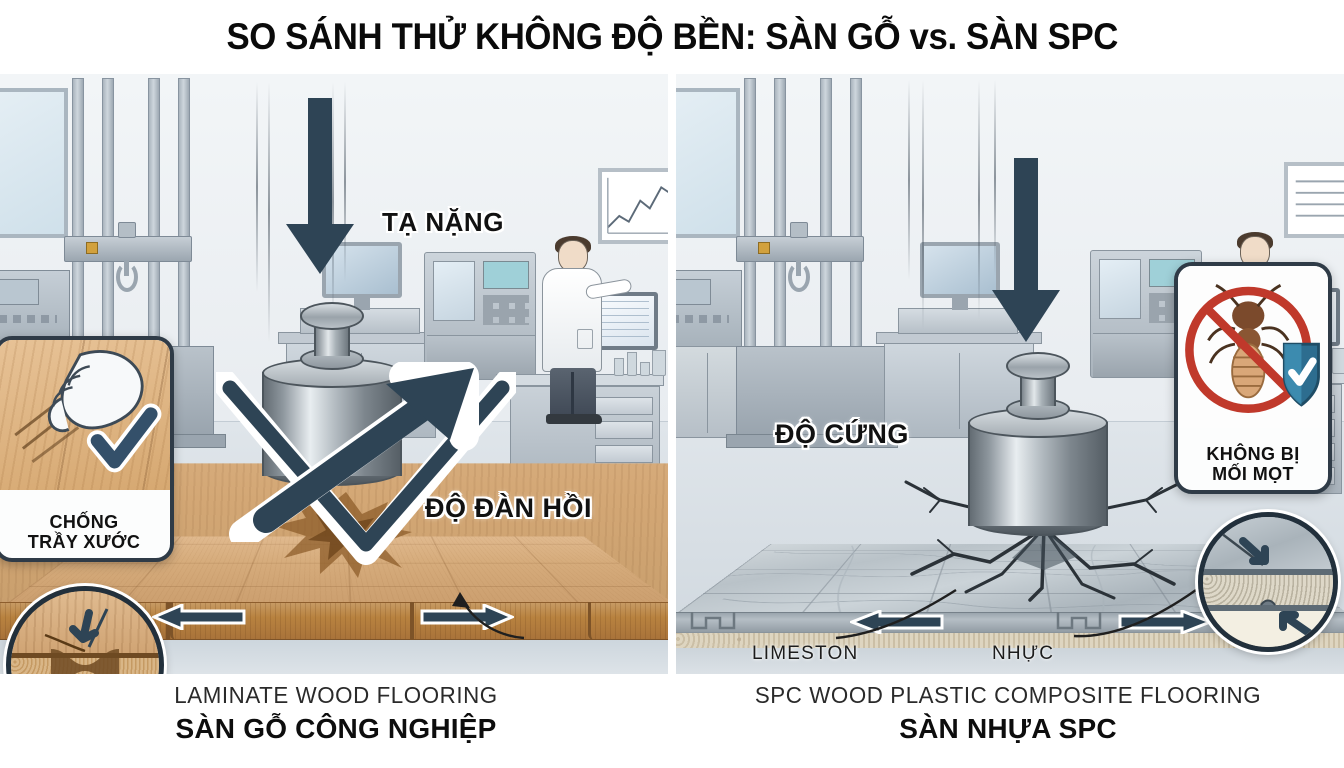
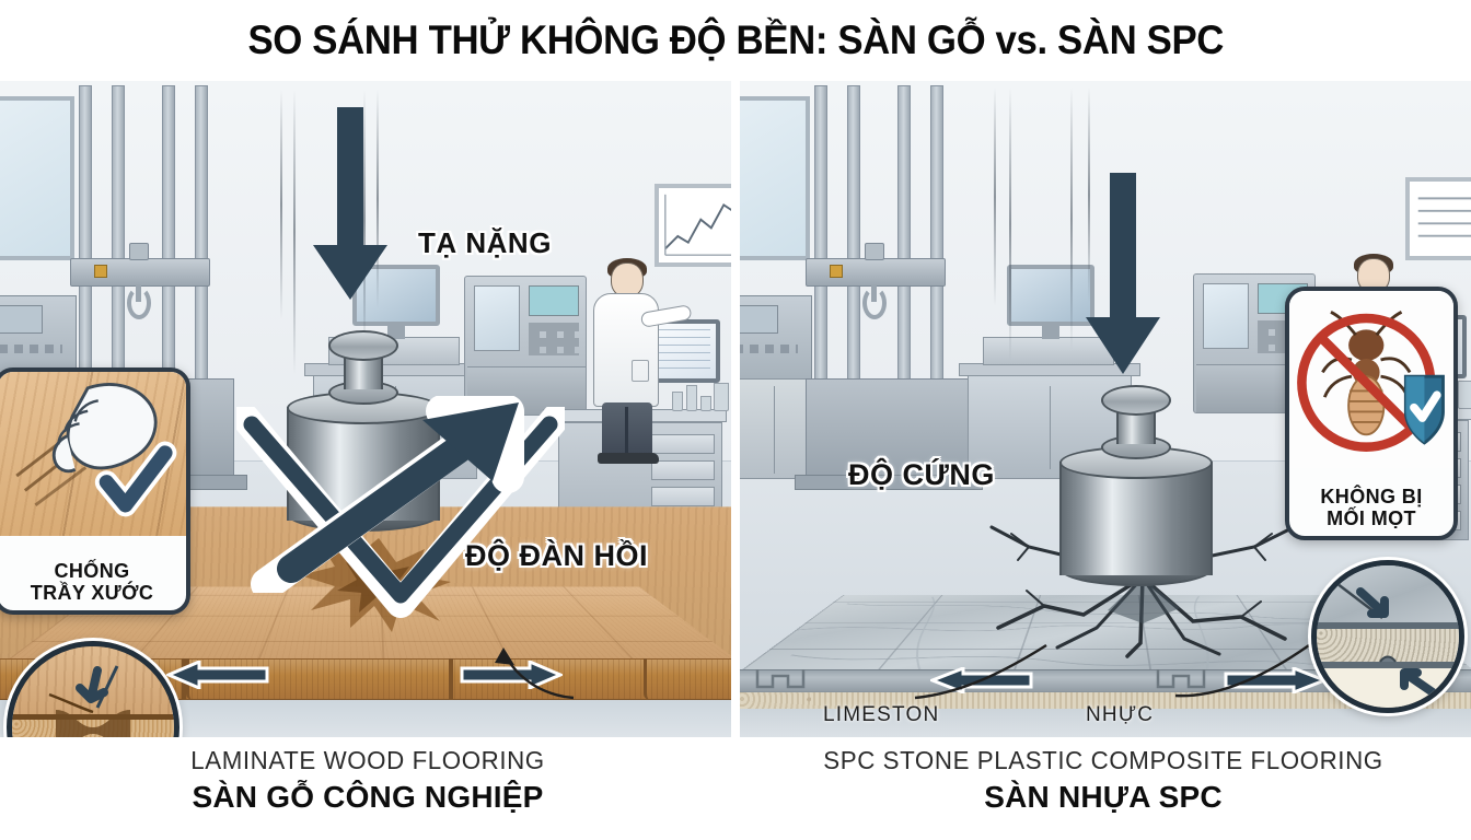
  SO SÁNH THỬ KHÔNG ĐỘ BỀN: SÀN GỖ vs. SÀN SPC
  TẠ NẶNG
  ĐỘ ĐÀN HỒI
  CHỐNG
  TRẦY XƯỚC
  ĐỘ CỨNG
  KHÔNG BỊ
  MỐI MỌT
  LIMESTON
  NHỰC
  LAMINATE WOOD FLOORING
  SÀN GỖ CÔNG NGHIỆP
- SPC WOOD PLASTIC COMPOSITE FLOORING
+ SPC STONE PLASTIC COMPOSITE FLOORING
  SÀN NHỰA SPC
